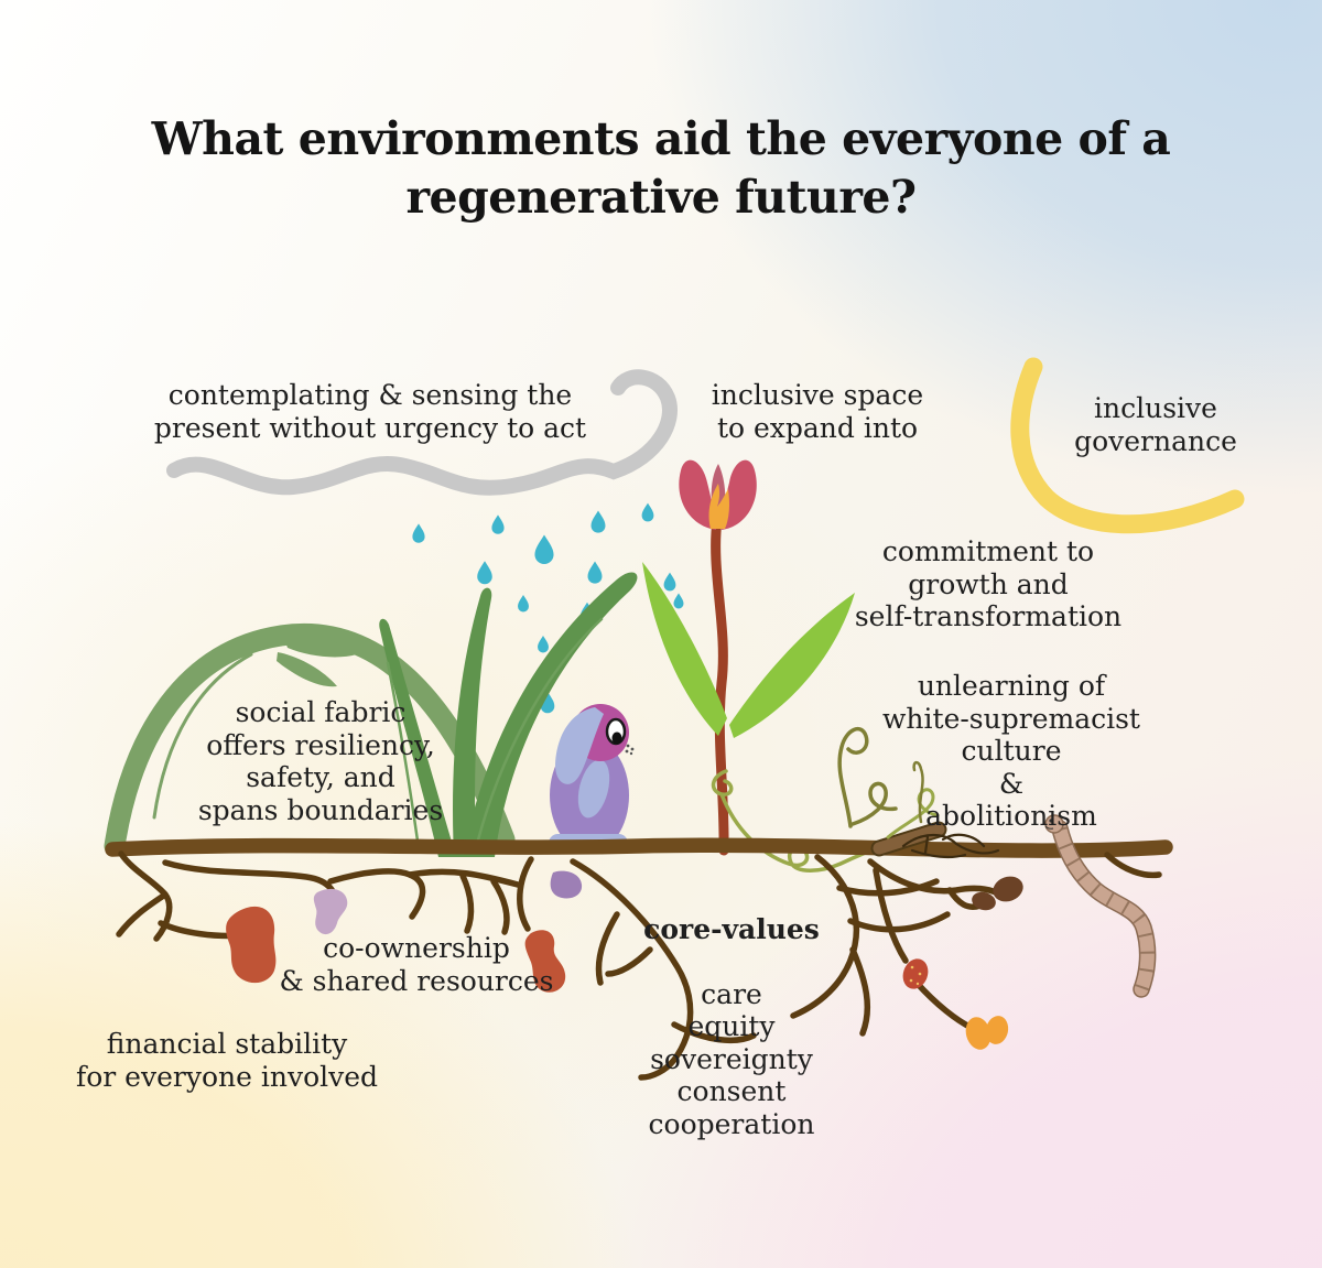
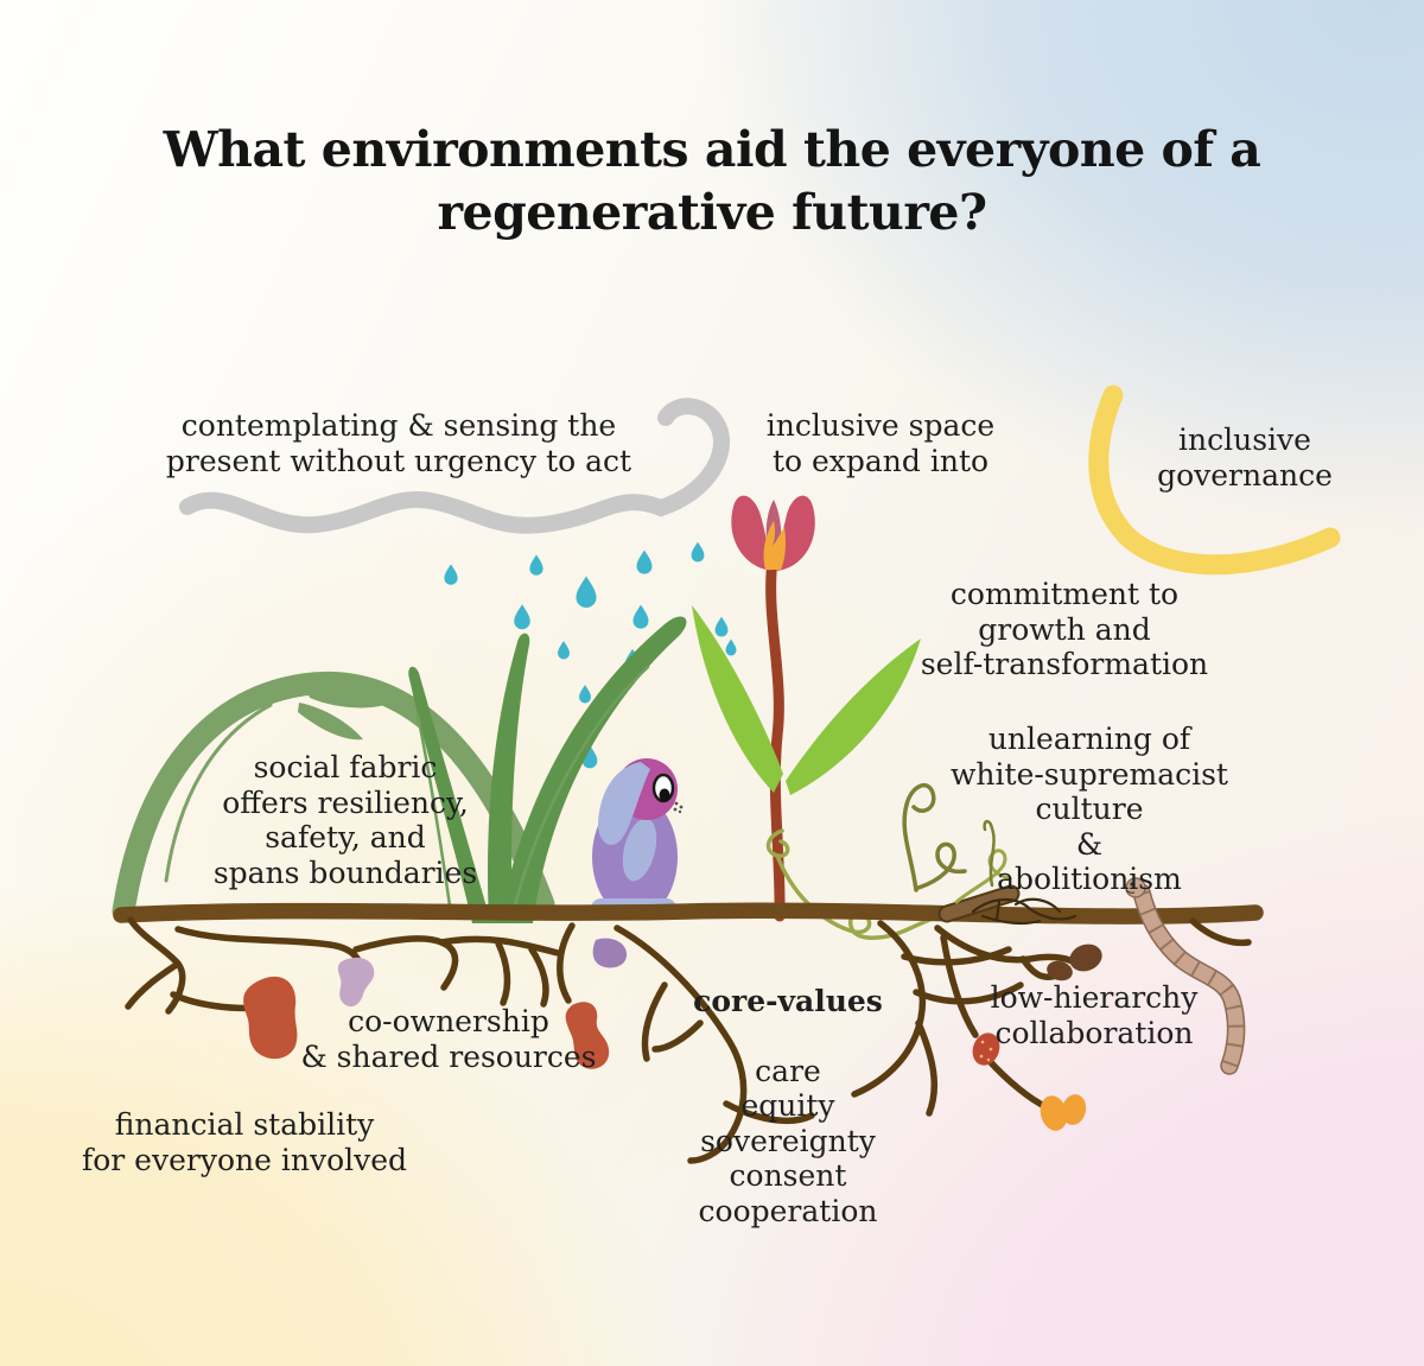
  What environments aid the everyone of a regenerative future?
  contemplating & sensing the
  present without urgency to act
  inclusive space
  to expand into
  inclusive
  governance
  commitment to
  growth and
  self-transformation
  unlearning of
  white-supremacist
  culture
  &
  abolitionism
  social fabric
  offers resiliency,
  safety, and
  spans boundaries
  core-values
  care
  equity
  sovereignty
  consent
  cooperation
  co-ownership
  & shared resources
  financial stability
  for everyone involved
+ low-hierarchy
+ collaboration
